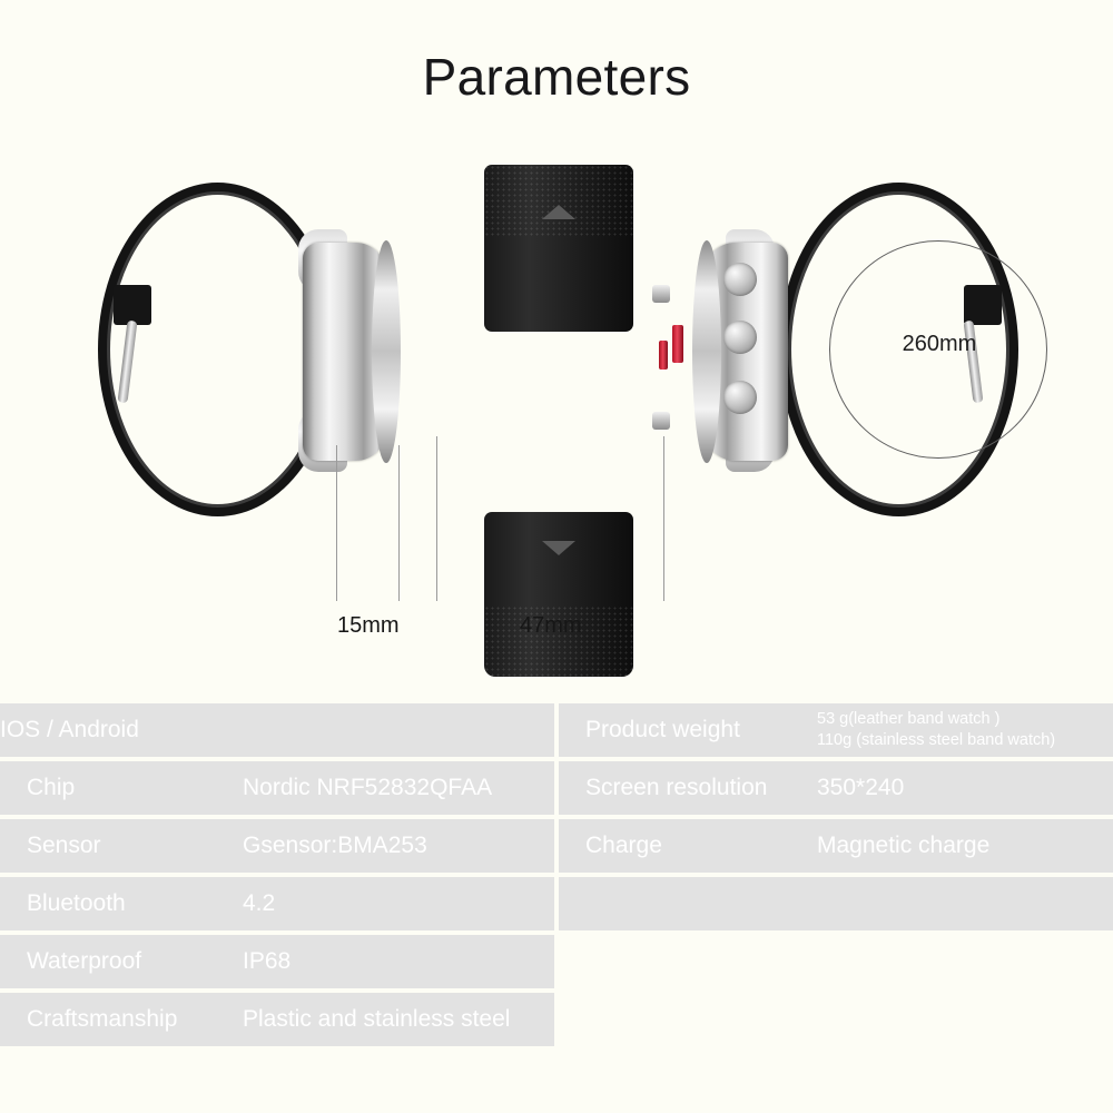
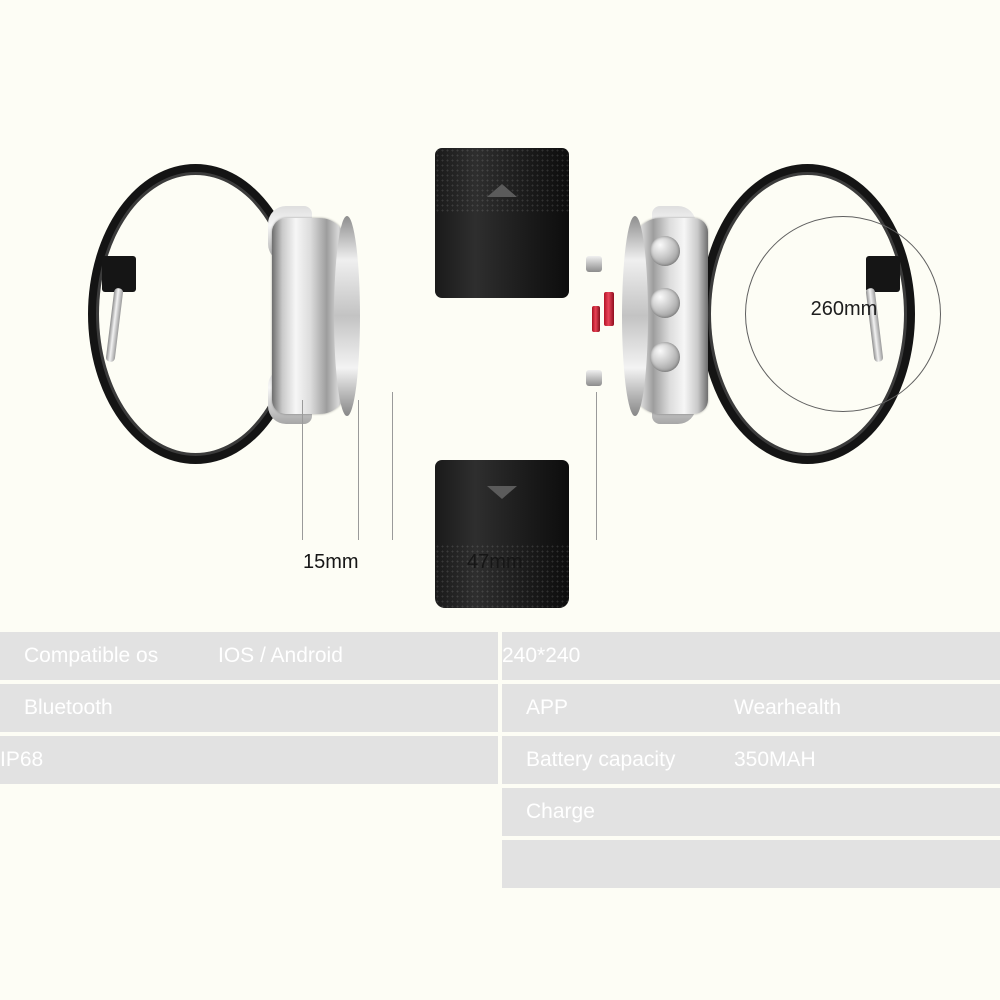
- Parameters
  260mm
  15mm
  47mm
+ Compatible os
  IOS / Android
- Chip
- Nordic NRF52832QFAA
- Sensor
- Gsensor:BMA253
  Bluetooth
- 4.2
- Waterproof
  IP68
- Craftsmanship
- Plastic and stainless steel
- Product weight
- 53 g(leather band watch )
- 110g (stainless steel band watch)
- Screen resolution
- 350*240
+ 240*240
+ APP
+ Wearhealth
+ Battery capacity
+ 350MAH
  Charge
- Magnetic charge
